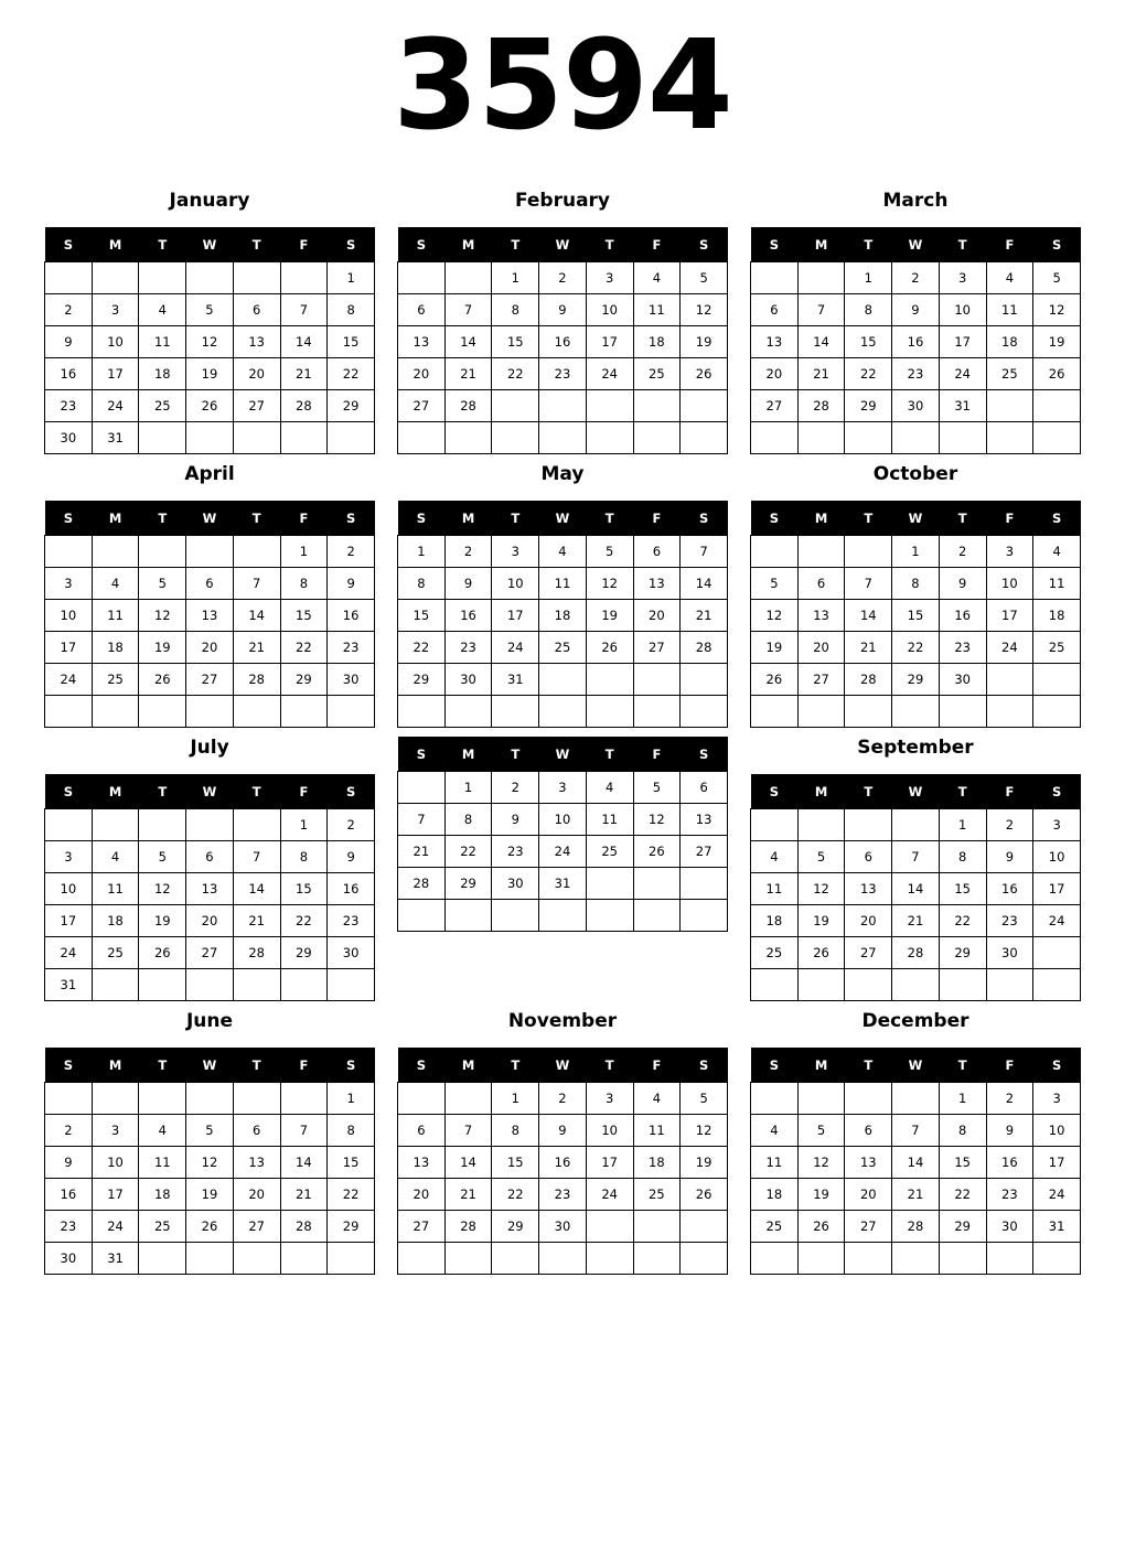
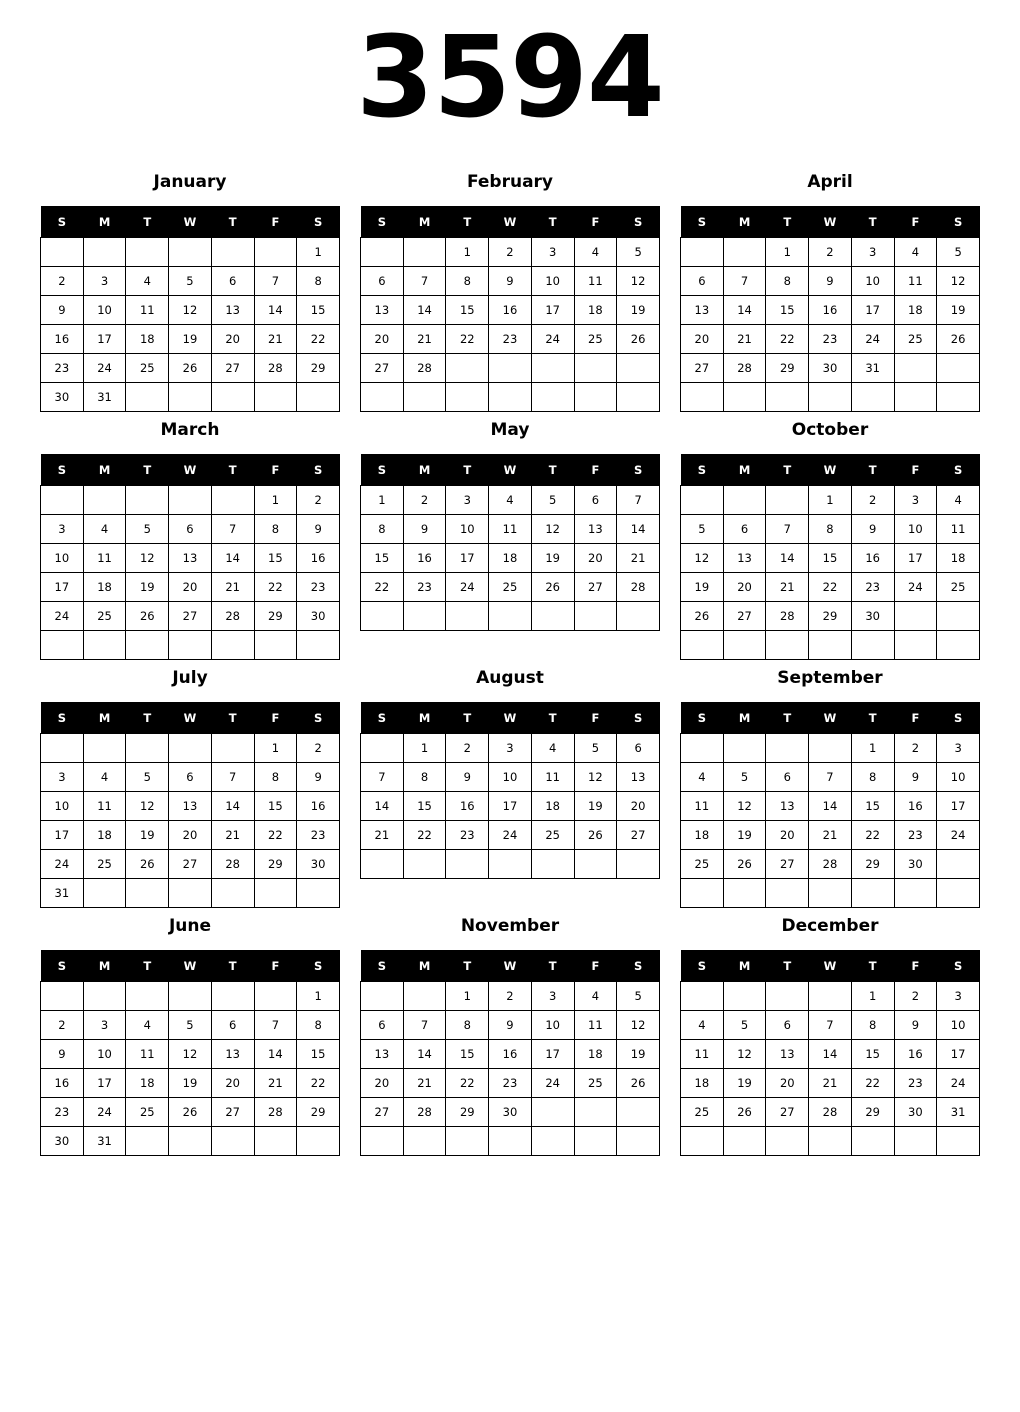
  3594
  January
  S	M	T	W	T	F	S
  						1
  2	3	4	5	6	7	8
  9	10	11	12	13	14	15
  16	17	18	19	20	21	22
  23	24	25	26	27	28	29
  30	31
  February
  S	M	T	W	T	F	S
  		1	2	3	4	5
  6	7	8	9	10	11	12
  13	14	15	16	17	18	19
  20	21	22	23	24	25	26
  27	28
- March
+ April
  S	M	T	W	T	F	S
  		1	2	3	4	5
  6	7	8	9	10	11	12
  13	14	15	16	17	18	19
  20	21	22	23	24	25	26
  27	28	29	30	31
- April
+ March
  S	M	T	W	T	F	S
  					1	2
  3	4	5	6	7	8	9
  10	11	12	13	14	15	16
  17	18	19	20	21	22	23
  24	25	26	27	28	29	30
  May
  S	M	T	W	T	F	S
  1	2	3	4	5	6	7
  8	9	10	11	12	13	14
  15	16	17	18	19	20	21
  22	23	24	25	26	27	28
- 29	30	31
  October
  S	M	T	W	T	F	S
  			1	2	3	4
  5	6	7	8	9	10	11
  12	13	14	15	16	17	18
  19	20	21	22	23	24	25
  26	27	28	29	30
  July
  S	M	T	W	T	F	S
  					1	2
  3	4	5	6	7	8	9
  10	11	12	13	14	15	16
  17	18	19	20	21	22	23
  24	25	26	27	28	29	30
  31
+ August
  S	M	T	W	T	F	S
  	1	2	3	4	5	6
  7	8	9	10	11	12	13
+ 14	15	16	17	18	19	20
  21	22	23	24	25	26	27
- 28	29	30	31
  September
  S	M	T	W	T	F	S
  				1	2	3
  4	5	6	7	8	9	10
  11	12	13	14	15	16	17
  18	19	20	21	22	23	24
  25	26	27	28	29	30
  June
  S	M	T	W	T	F	S
  						1
  2	3	4	5	6	7	8
  9	10	11	12	13	14	15
  16	17	18	19	20	21	22
  23	24	25	26	27	28	29
  30	31
  November
  S	M	T	W	T	F	S
  		1	2	3	4	5
  6	7	8	9	10	11	12
  13	14	15	16	17	18	19
  20	21	22	23	24	25	26
  27	28	29	30
  December
  S	M	T	W	T	F	S
  				1	2	3
  4	5	6	7	8	9	10
  11	12	13	14	15	16	17
  18	19	20	21	22	23	24
  25	26	27	28	29	30	31
